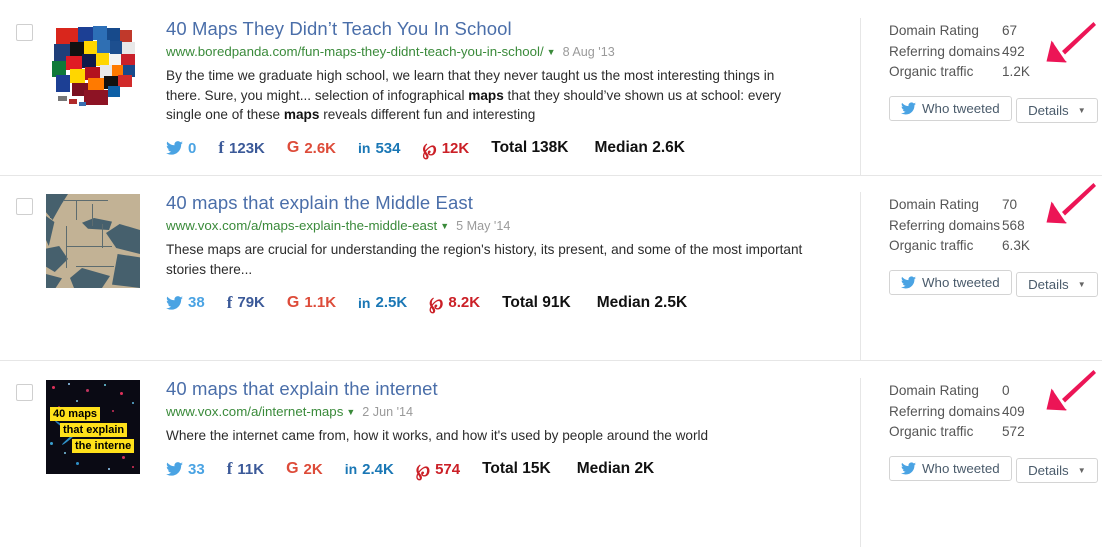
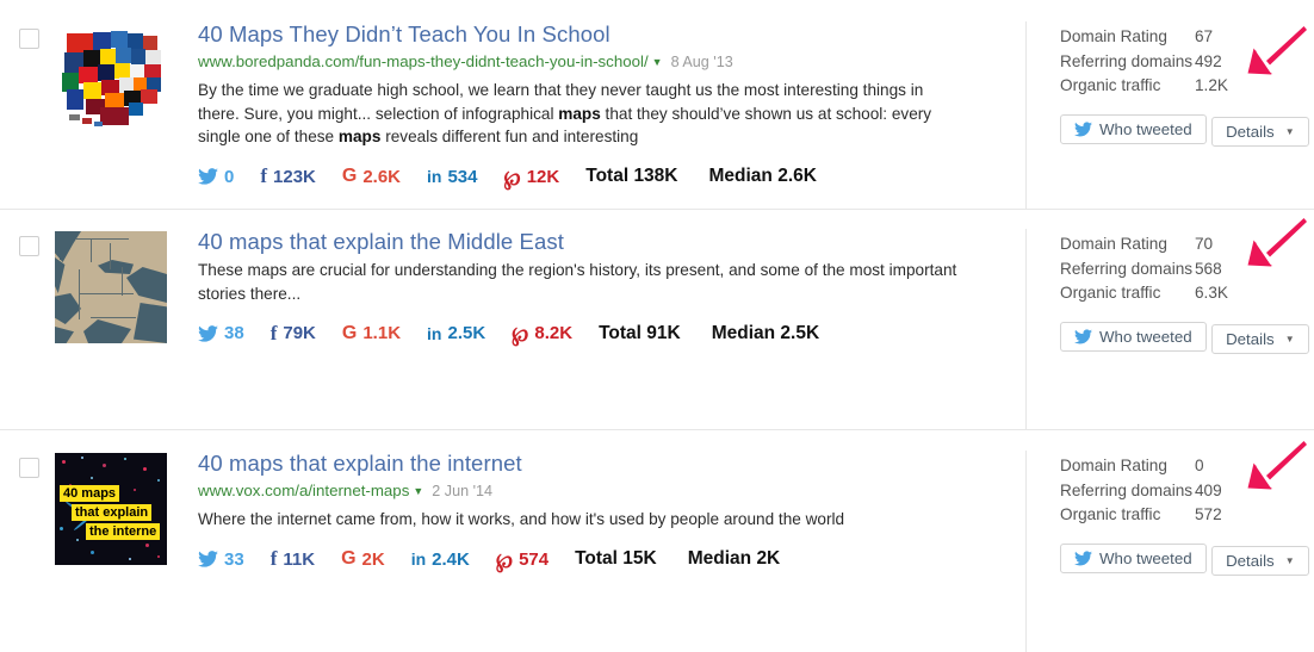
  40 Maps They Didn’t Teach You In School
  www.boredpanda.com/fun-maps-they-didnt-teach-you-in-school/ ▼ 8 Aug '13
  By the time we graduate high school, we learn that they never taught us the most interesting things in there. Sure, you might... selection of infographical maps that they should’ve shown us at school: every single one of these maps reveals different fun and interesting
  0
  f
  123K
  G
  2.6K
  in
  534
  ℘
  12K
  Total
  138K
  Median
  2.6K
  Domain Rating
  67
  Referring domains
  492
  Organic traffic
  1.2K
  Who tweeted
  Details
  ▼
  40 maps that explain the Middle East
- www.vox.com/a/maps-explain-the-middle-east ▼ 5 May '14
  These maps are crucial for understanding the region's history, its present, and some of the most important stories there...
  38
  f
  79K
  G
  1.1K
  in
  2.5K
  ℘
  8.2K
  Total
  91K
  Median
  2.5K
  Domain Rating
  70
  Referring domains
  568
  Organic traffic
  6.3K
  Who tweeted
  Details
  ▼
  40 maps
  that explain
  the interne
  40 maps that explain the internet
  www.vox.com/a/internet-maps ▼ 2 Jun '14
  Where the internet came from, how it works, and how it's used by people around the world
  33
  f
  11K
  G
  2K
  in
  2.4K
  ℘
  574
  Total
  15K
  Median
  2K
  Domain Rating
  0
  Referring domains
  409
  Organic traffic
  572
  Who tweeted
  Details
  ▼
